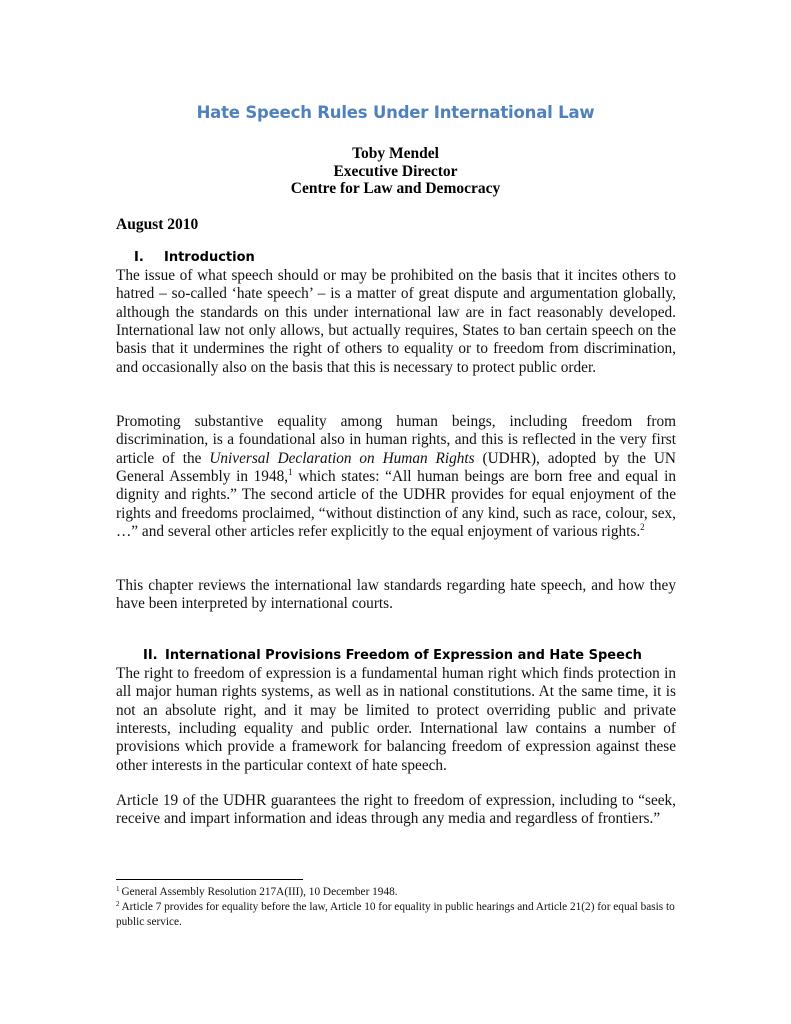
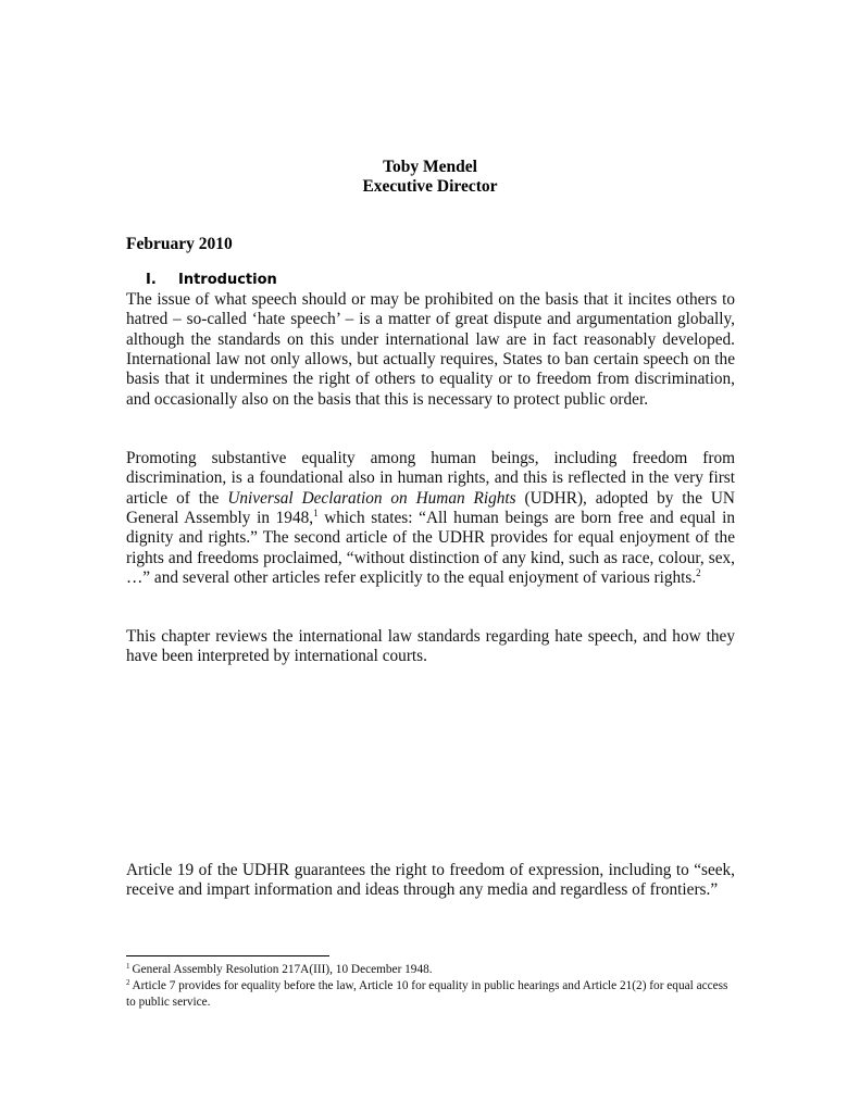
- Hate Speech Rules Under International Law
  Toby Mendel
  Executive Director
- Centre for Law and Democracy
- August 2010
+ February 2010
  I. Introduction
  The issue of what speech should or may be prohibited on the basis that it incites others to hatred – so-called ‘hate speech’ – is a matter of great dispute and argumentation globally, although the standards on this under international law are in fact reasonably developed. International law not only allows, but actually requires, States to ban certain speech on the basis that it undermines the right of others to equality or to freedom from discrimination, and occasionally also on the basis that this is necessary to protect public order.
  Promoting substantive equality among human beings, including freedom from discrimination, is a foundational also in human rights, and this is reflected in the very first article of the Universal Declaration on Human Rights (UDHR), adopted by the UN General Assembly in 1948,1 which states: “All human beings are born free and equal in dignity and rights.” The second article of the UDHR provides for equal enjoyment of the rights and freedoms proclaimed, “without distinction of any kind, such as race, colour, sex, …” and several other articles refer explicitly to the equal enjoyment of various rights.2
  This chapter reviews the international law standards regarding hate speech, and how they have been interpreted by international courts.
- II. International Provisions Freedom of Expression and Hate Speech
- The right to freedom of expression is a fundamental human right which finds protection in all major human rights systems, as well as in national constitutions. At the same time, it is not an absolute right, and it may be limited to protect overriding public and private interests, including equality and public order. International law contains a number of provisions which provide a framework for balancing freedom of expression against these other interests in the particular context of hate speech.
  Article 19 of the UDHR guarantees the right to freedom of expression, including to “seek, receive and impart information and ideas through any media and regardless of frontiers.”
  1 General Assembly Resolution 217A(III), 10 December 1948.
- 2 Article 7 provides for equality before the law, Article 10 for equality in public hearings and Article 21(2) for equal basis to public service.
+ 2 Article 7 provides for equality before the law, Article 10 for equality in public hearings and Article 21(2) for equal access to public service.
